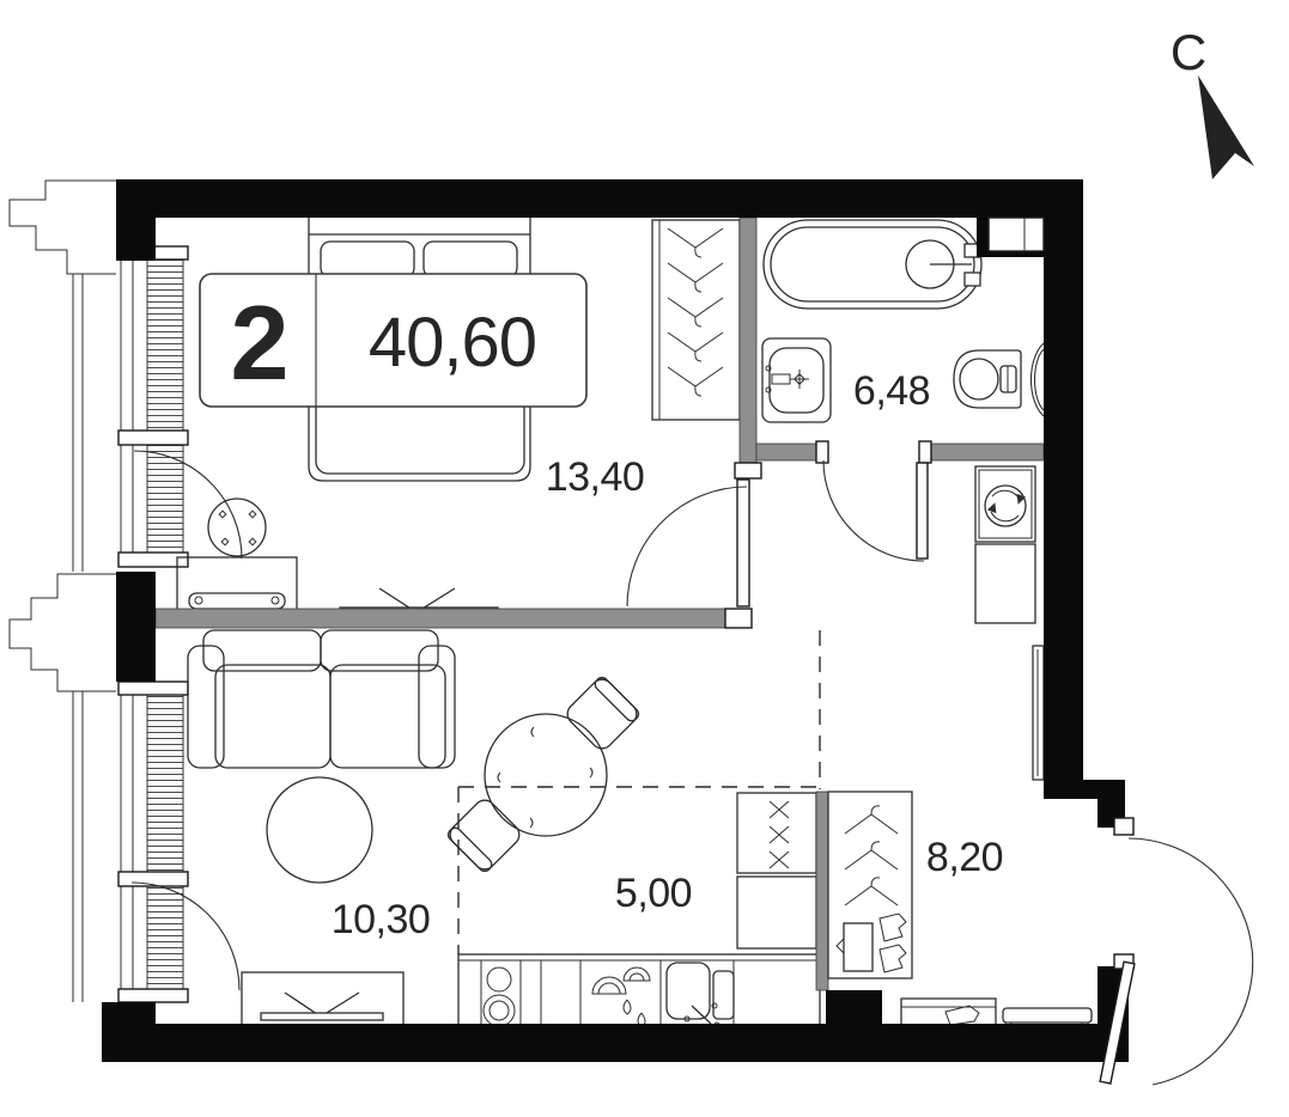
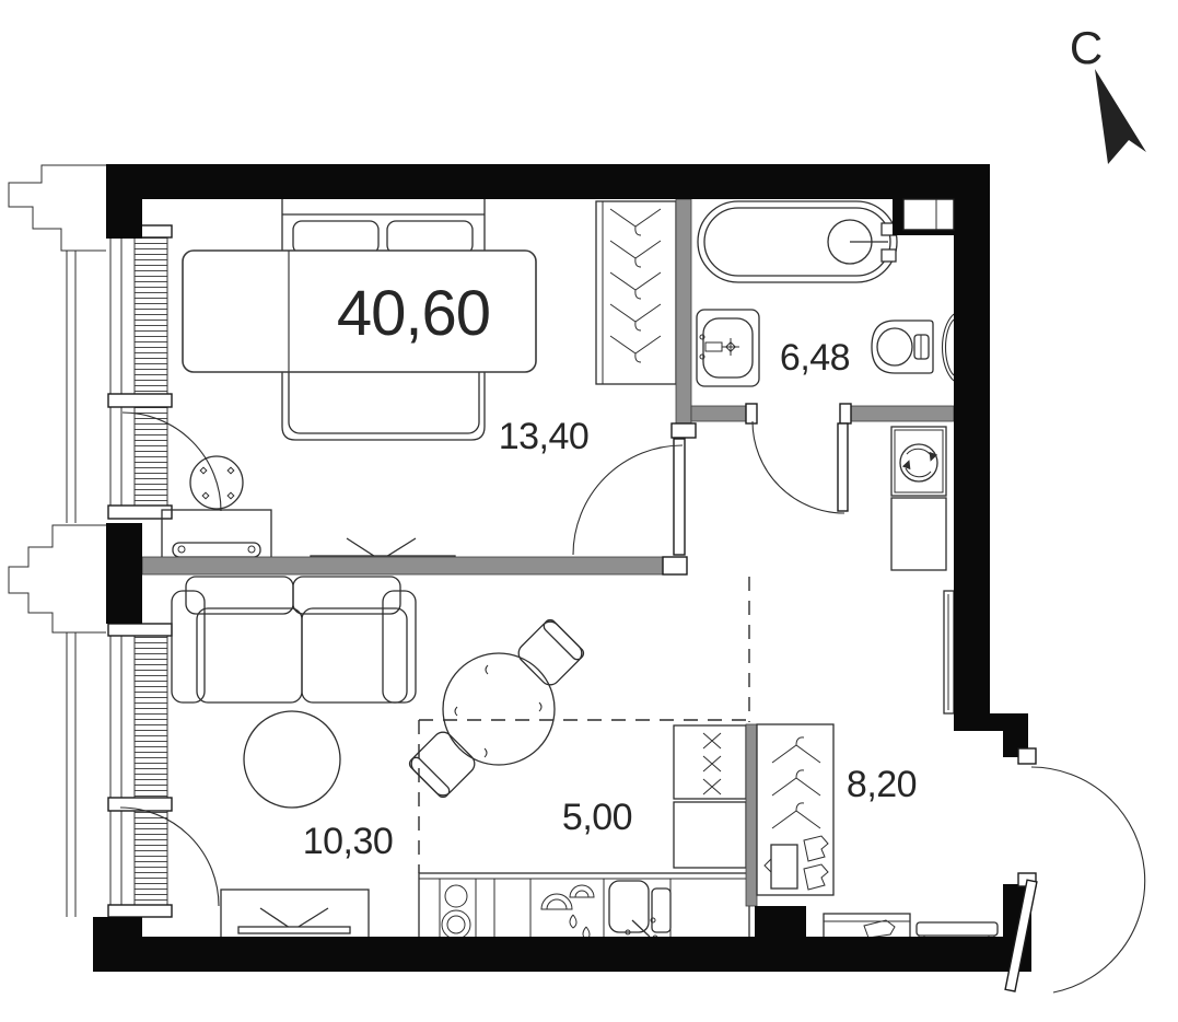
- 2
  40,60
  13,40
  6,48
  10,30
  5,00
  8,20
  С
